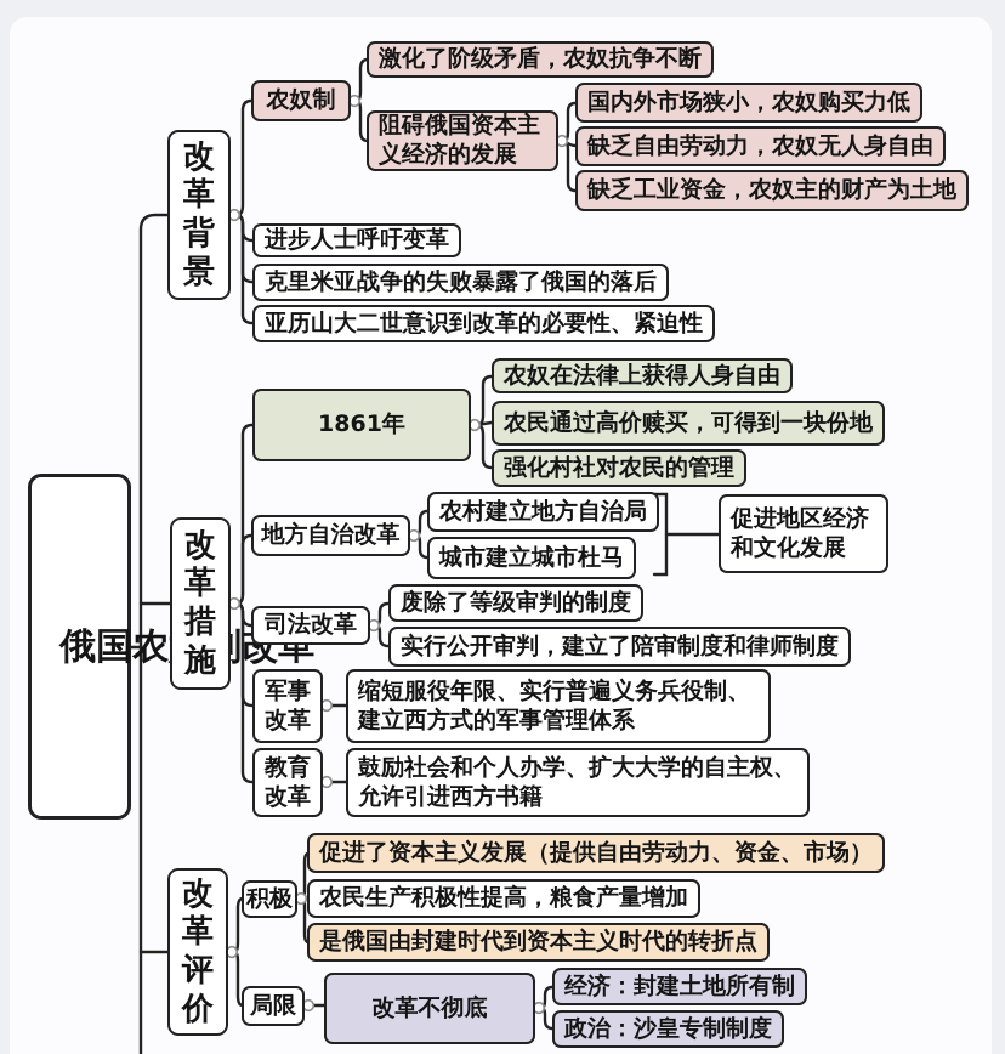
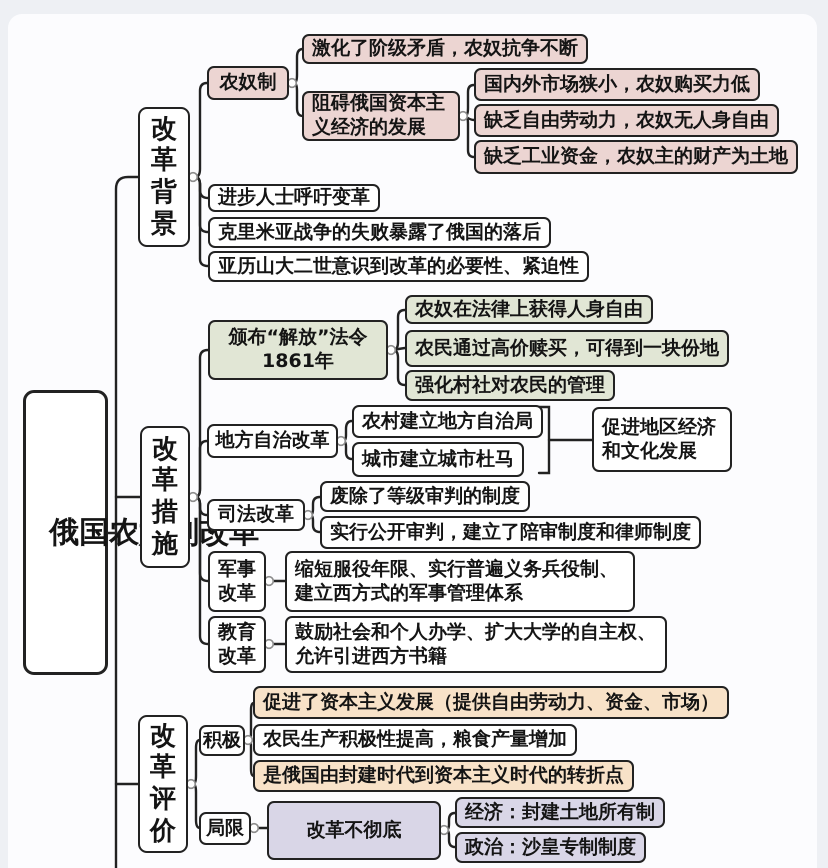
  俄国农改革
  改革背景
  农奴制
  激化了阶级矛盾，农奴抗争不断
  阻碍俄国资本主义经济的发展
  国内外市场狭小，农奴购买力低
  缺乏自由劳动力，农奴无人身自由
  缺乏工业资金，农奴主的财产为土地
  进步人士呼吁变革
  克里米亚战争的失败暴露了俄国的落后
  亚历山大二世意识到改革的必要性、紧迫性
  改革措施
+ 颁布“解放”法令
  1861年
  农奴在法律上获得人身自由
  农民通过高价赎买，可得到一块份地
  强化村社对农民的管理
  地方自治改革
  农村建立地方自治局
  城市建立城市杜马
  促进地区经济和文化发展
  司法改革
  废除了等级审判的制度
  实行公开审判，建立了陪审制度和律师制度
  军事改革
  缩短服役年限、实行普遍义务兵役制、建立西方式的军事管理体系
  教育改革
  鼓励社会和个人办学、扩大大学的自主权、允许引进西方书籍
  改革评价
  积极
  促进了资本主义发展（提供自由劳动力、资金、市场）
  农民生产积极性提高，粮食产量增加
  是俄国由封建时代到资本主义时代的转折点
  局限
  改革不彻底
  经济：封建土地所有制
  政治：沙皇专制制度
